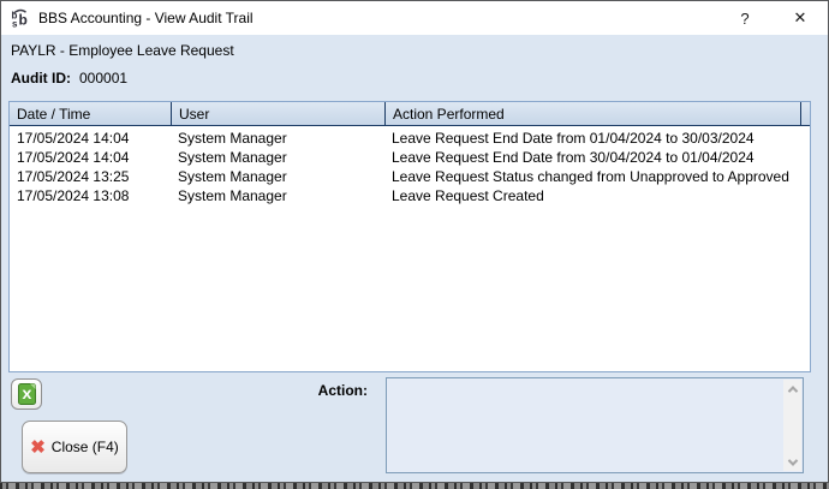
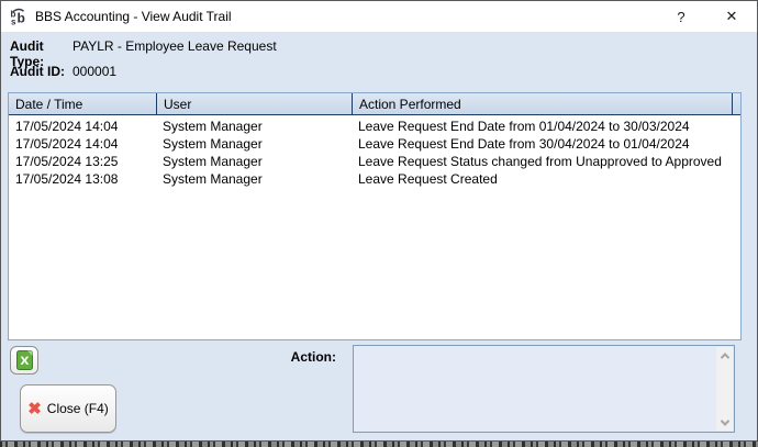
  b
  s
  b
  BBS Accounting - View Audit Trail
  ?
  ✕
+ Audit Type:
  PAYLR - Employee Leave Request
  Audit ID:
  000001
  Date / Time
  User
  Action Performed
  17/05/2024 14:04
  System Manager
  Leave Request End Date from 01/04/2024 to 30/03/2024
  17/05/2024 14:04
  System Manager
  Leave Request End Date from 30/04/2024 to 01/04/2024
  17/05/2024 13:25
  System Manager
  Leave Request Status changed from Unapproved to Approved
  17/05/2024 13:08
  System Manager
  Leave Request Created
  Action:
  ✖
  Close (F4)
